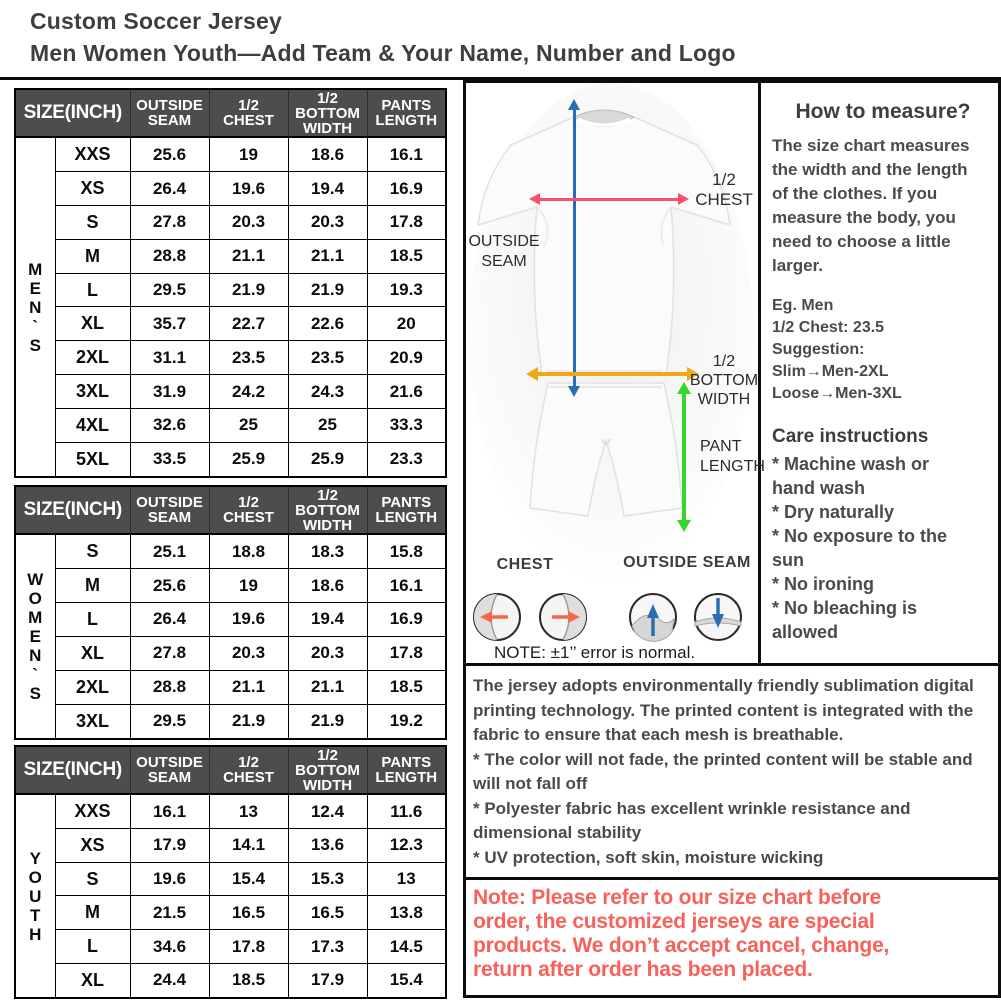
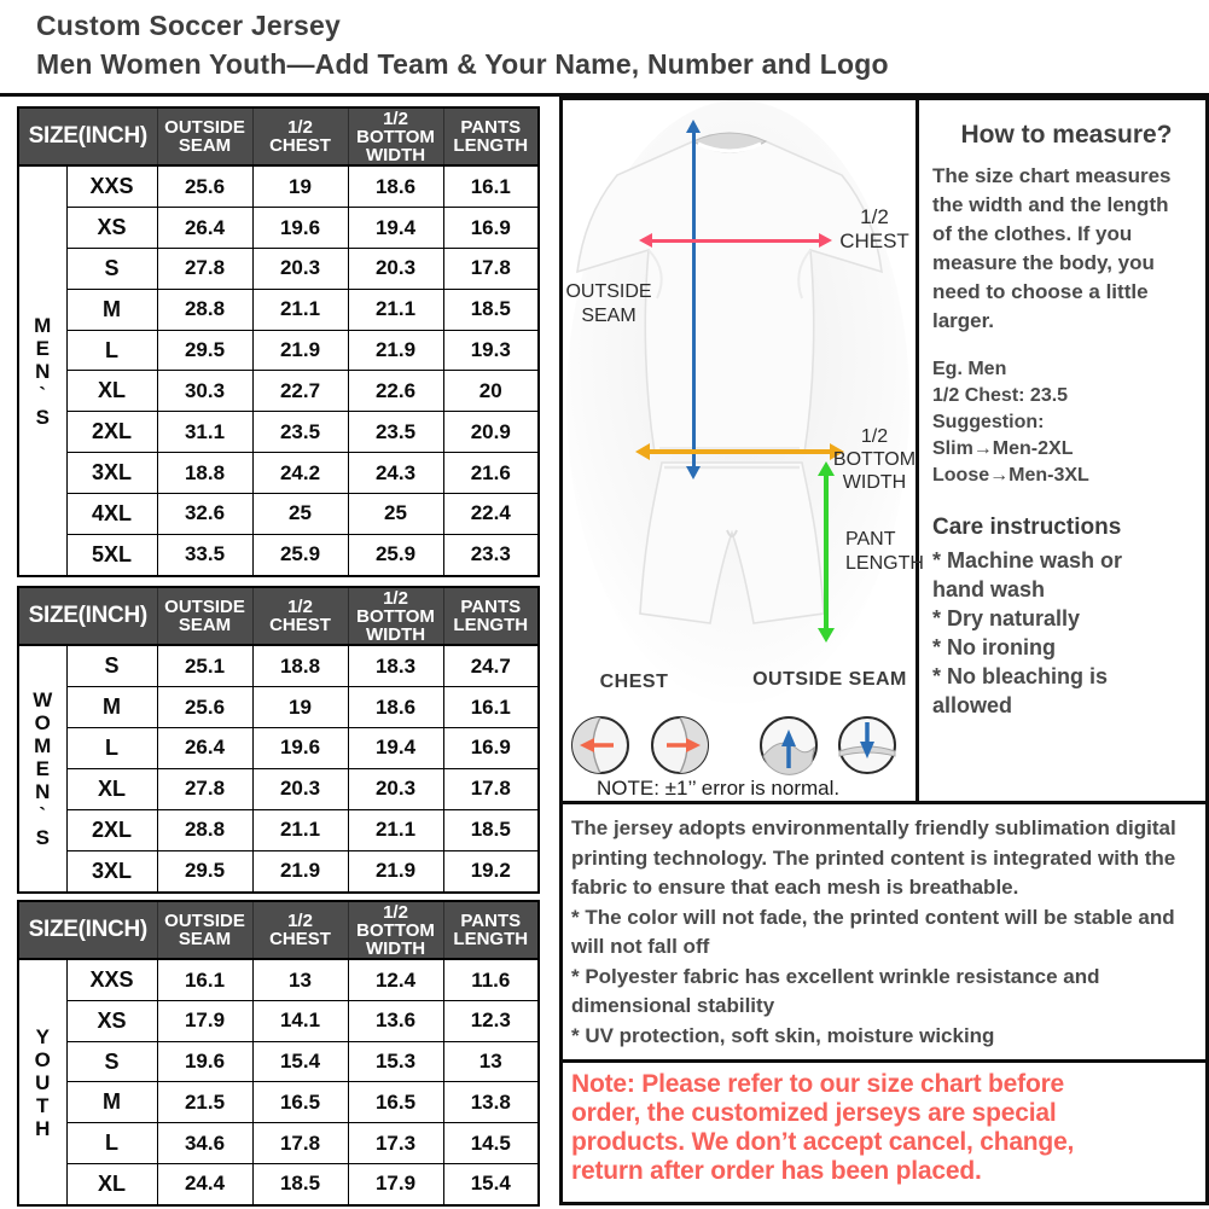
  Custom Soccer Jersey
  Men Women Youth—Add Team & Your Name, Number and Logo
  SIZE(INCH)	OUTSIDE SEAM	1/2 CHEST	1/2 BOTTOM WIDTH	PANTS LENGTH
  M E N ` S	XXS	25.6	19	18.6	16.1
  XS	26.4	19.6	19.4	16.9
  S	27.8	20.3	20.3	17.8
  M	28.8	21.1	21.1	18.5
  L	29.5	21.9	21.9	19.3
- XL	35.7	22.7	22.6	20
+ XL	30.3	22.7	22.6	20
  2XL	31.1	23.5	23.5	20.9
- 3XL	31.9	24.2	24.3	21.6
+ 3XL	18.8	24.2	24.3	21.6
- 4XL	32.6	25	25	33.3
+ 4XL	32.6	25	25	22.4
  5XL	33.5	25.9	25.9	23.3
  SIZE(INCH)	OUTSIDE SEAM	1/2 CHEST	1/2 BOTTOM WIDTH	PANTS LENGTH
- W O M E N ` S	S	25.1	18.8	18.3	15.8
+ W O M E N ` S	S	25.1	18.8	18.3	24.7
  M	25.6	19	18.6	16.1
  L	26.4	19.6	19.4	16.9
  XL	27.8	20.3	20.3	17.8
  2XL	28.8	21.1	21.1	18.5
  3XL	29.5	21.9	21.9	19.2
  SIZE(INCH)	OUTSIDE SEAM	1/2 CHEST	1/2 BOTTOM WIDTH	PANTS LENGTH
  Y O U T H	XXS	16.1	13	12.4	11.6
  XS	17.9	14.1	13.6	12.3
  S	19.6	15.4	15.3	13
  M	21.5	16.5	16.5	13.8
  L	34.6	17.8	17.3	14.5
  XL	24.4	18.5	17.9	15.4
  1/2
  CHEST
  OUTSIDE
  SEAM
  1/2
  BOTTOM
  WIDTH
  PANT
  LENGTH
  CHEST
  OUTSIDE SEAM
  NOTE: ±1’’ error is normal.
  How to measure?
  The size chart measures
  the width and the length
  of the clothes. If you
  measure the body, you
  need to choose a little
  larger.
  Eg. Men
  1/2 Chest: 23.5
  Suggestion:
  Slim→Men-2XL
  Loose→Men-3XL
  Care instructions
  * Machine wash or
  hand wash
  * Dry naturally
- * No exposure to the
- sun
  * No ironing
  * No bleaching is
  allowed
  The jersey adopts environmentally friendly sublimation digital
  printing technology. The printed content is integrated with the
  fabric to ensure that each mesh is breathable.
  * The color will not fade, the printed content will be stable and
  will not fall off
  * Polyester fabric has excellent wrinkle resistance and
  dimensional stability
  * UV protection, soft skin, moisture wicking
  Note: Please refer to our size chart before
  order, the customized jerseys are special
  products. We don’t accept cancel, change,
  return after order has been placed.
